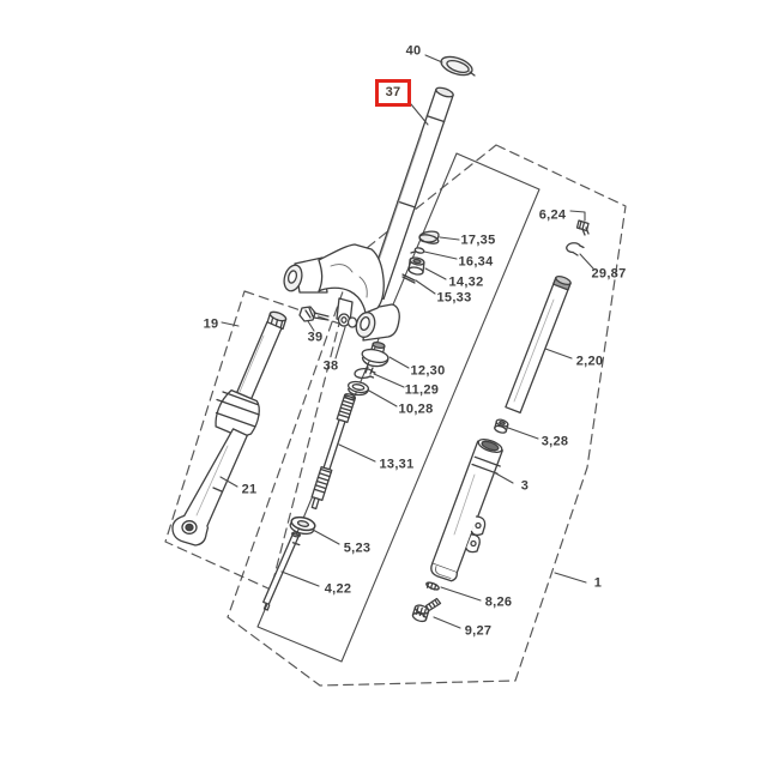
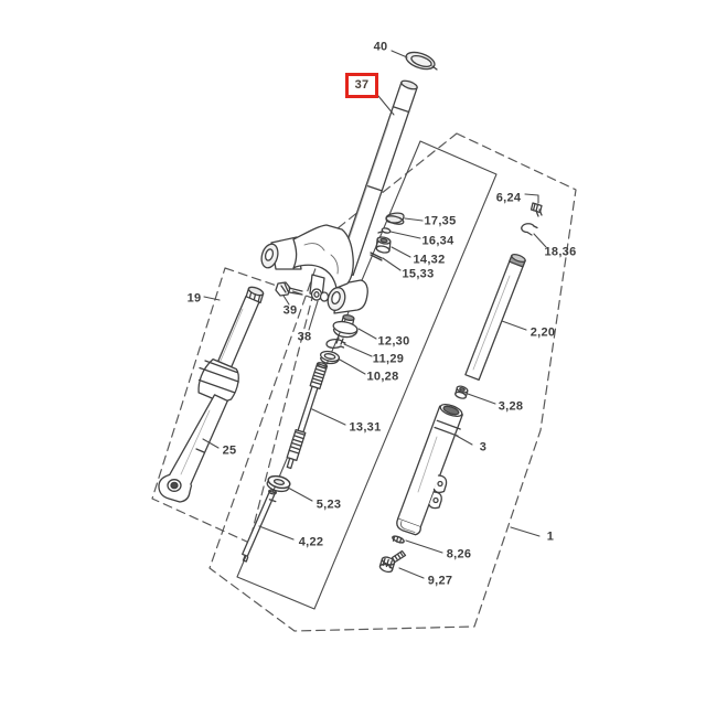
  40
  37
  17,35
  16,34
  14,32
  15,33
  12,30
  11,29
  10,28
  38
  39
  19
- 21
+ 25
  13,31
  5,23
  4,22
  6,24
- 29,87
+ 18,36
  2,20
  3,28
  3
  8,26
  9,27
  1
